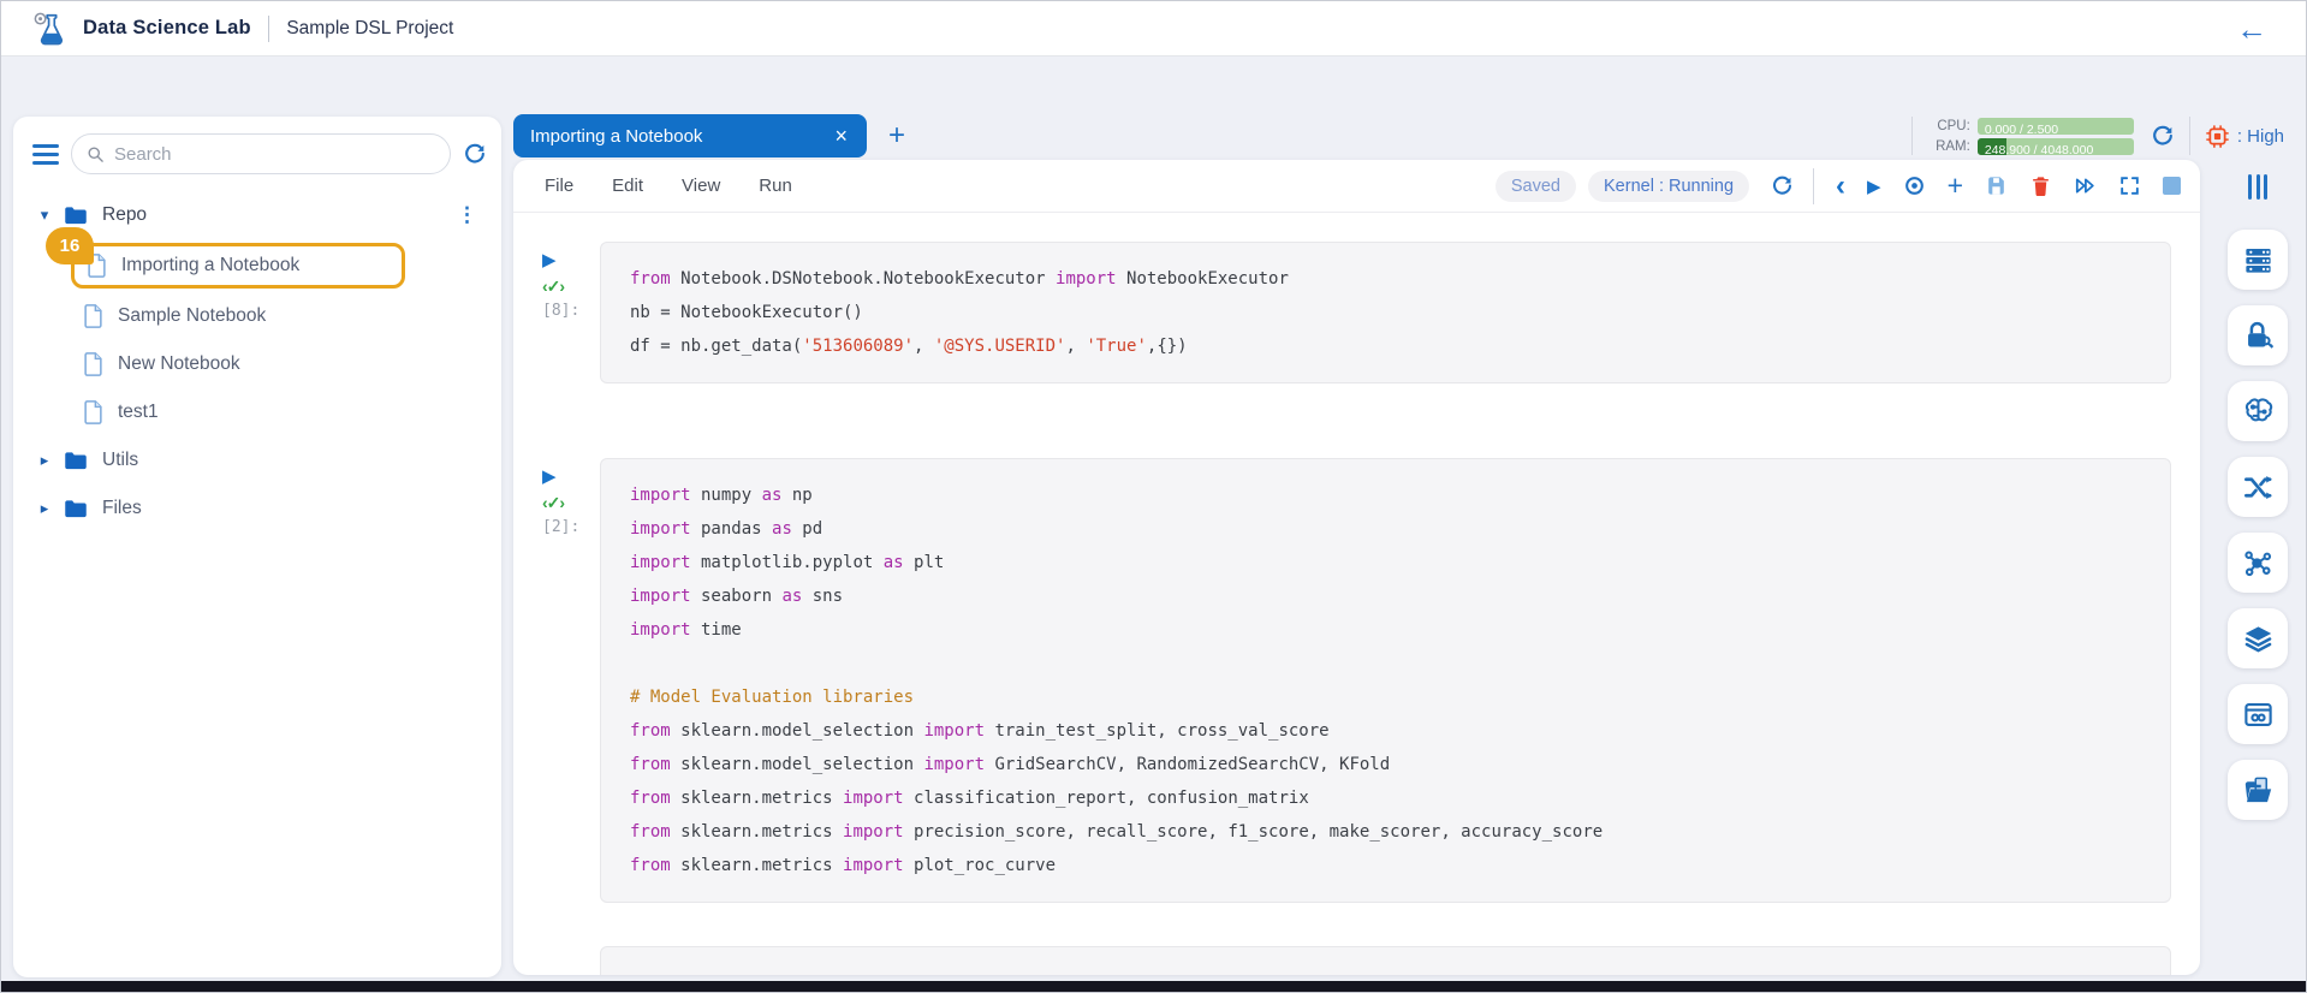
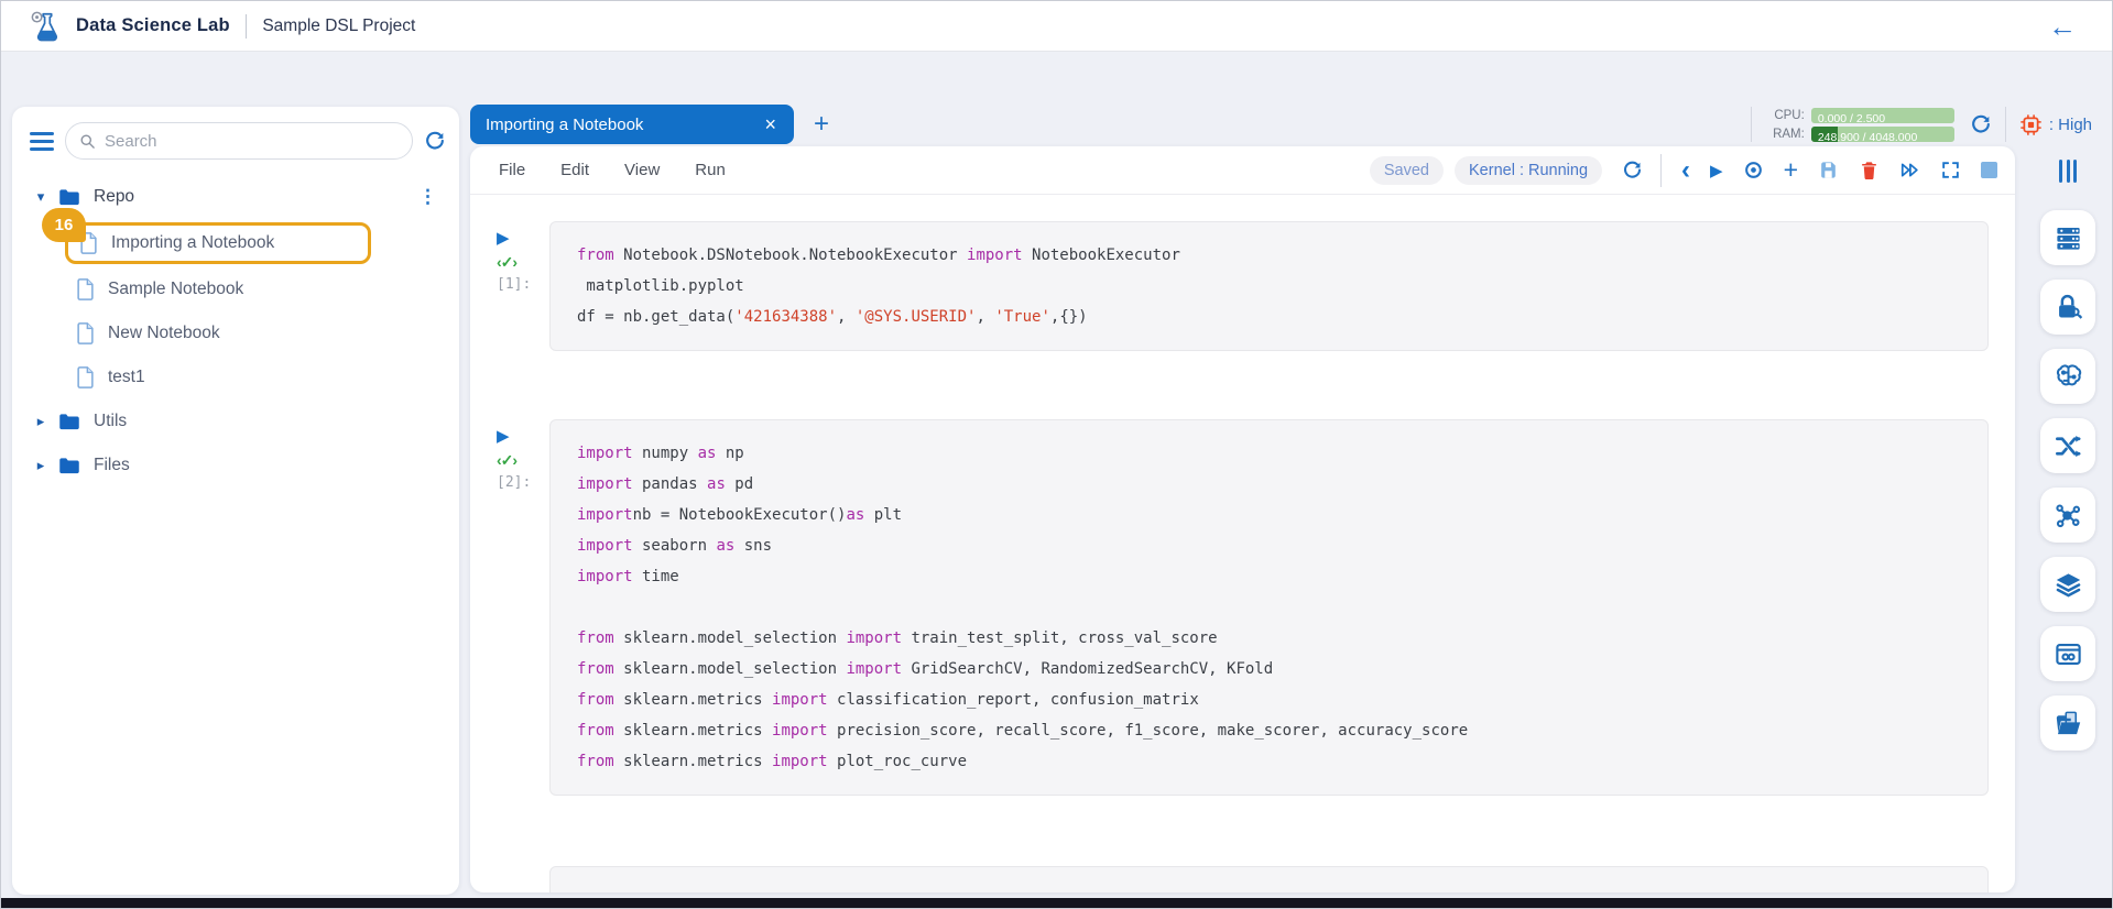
  Data Science Lab
  Sample DSL Project
  ←
  Search
  ▾
  Repo
  ⋮
  16
  Importing a Notebook
  Sample Notebook
  New Notebook
  test1
  ▸
  Utils
  ▸
  Files
  Importing a Notebook
  ×
  +
  CPU:
  0.000 / 2.500
  RAM:
  248.900 / 4048.000
  : High
  File
  Edit
  View
  Run
  Saved
  Kernel : Running
  ‹
  ▶
  +
  ▶
  ‹✓›
- [8]:
+ [1]:
  from Notebook.DSNotebook.NotebookExecutor import NotebookExecutor
- nb = NotebookExecutor()
+ matplotlib.pyplot
- df = nb.get_data('513606089', '@SYS.USERID', 'True',{})
+ df = nb.get_data('421634388', '@SYS.USERID', 'True',{})
  ▶
  ‹✓›
  [2]:
  import numpy as np
  import pandas as pd
- import matplotlib.pyplot as plt
+ importnb = NotebookExecutor()as plt
  import seaborn as sns
  import time
- # Model Evaluation libraries
  from sklearn.model_selection import train_test_split, cross_val_score
  from sklearn.model_selection import GridSearchCV, RandomizedSearchCV, KFold
  from sklearn.metrics import classification_report, confusion_matrix
  from sklearn.metrics import precision_score, recall_score, f1_score, make_scorer, accuracy_score
  from sklearn.metrics import plot_roc_curve
